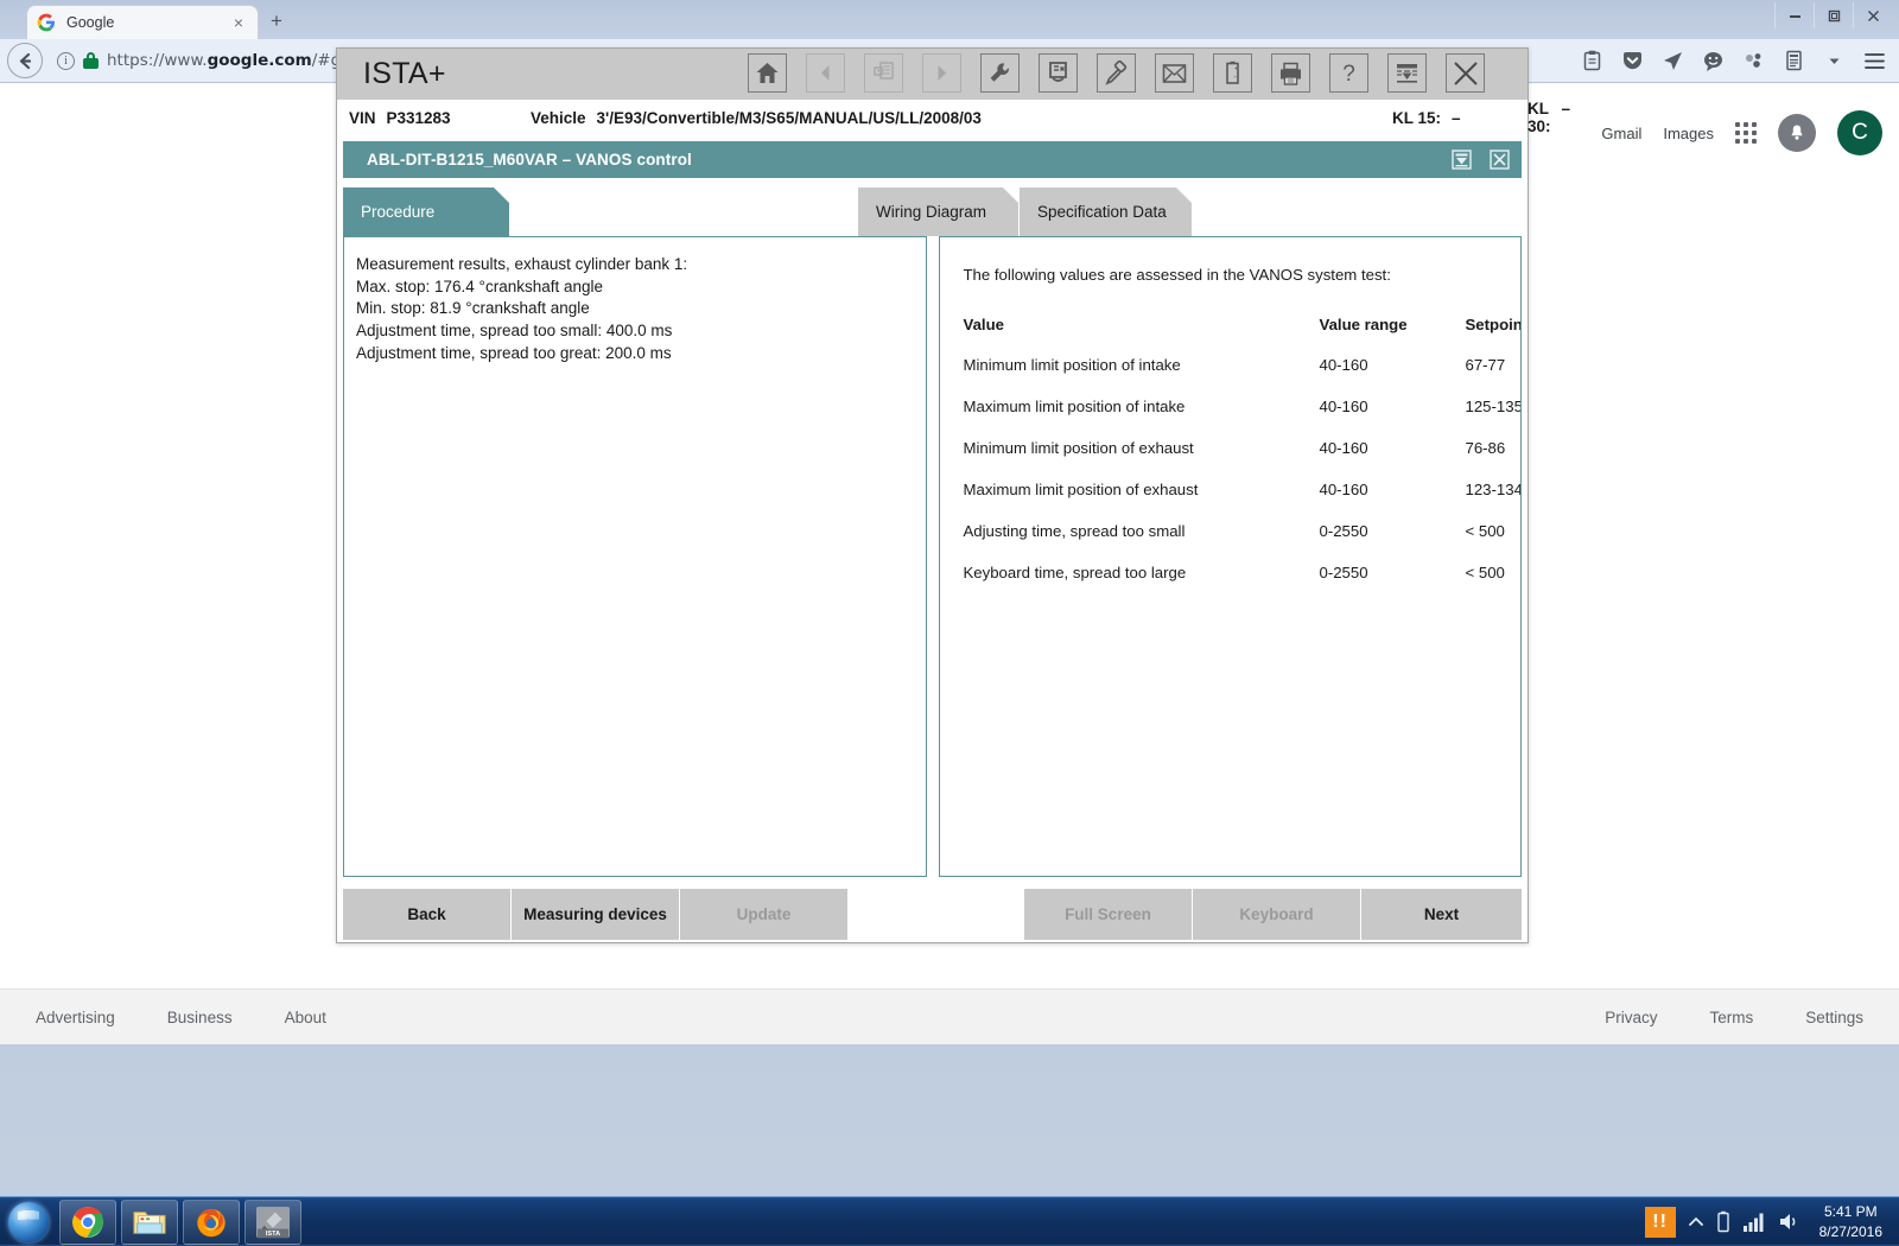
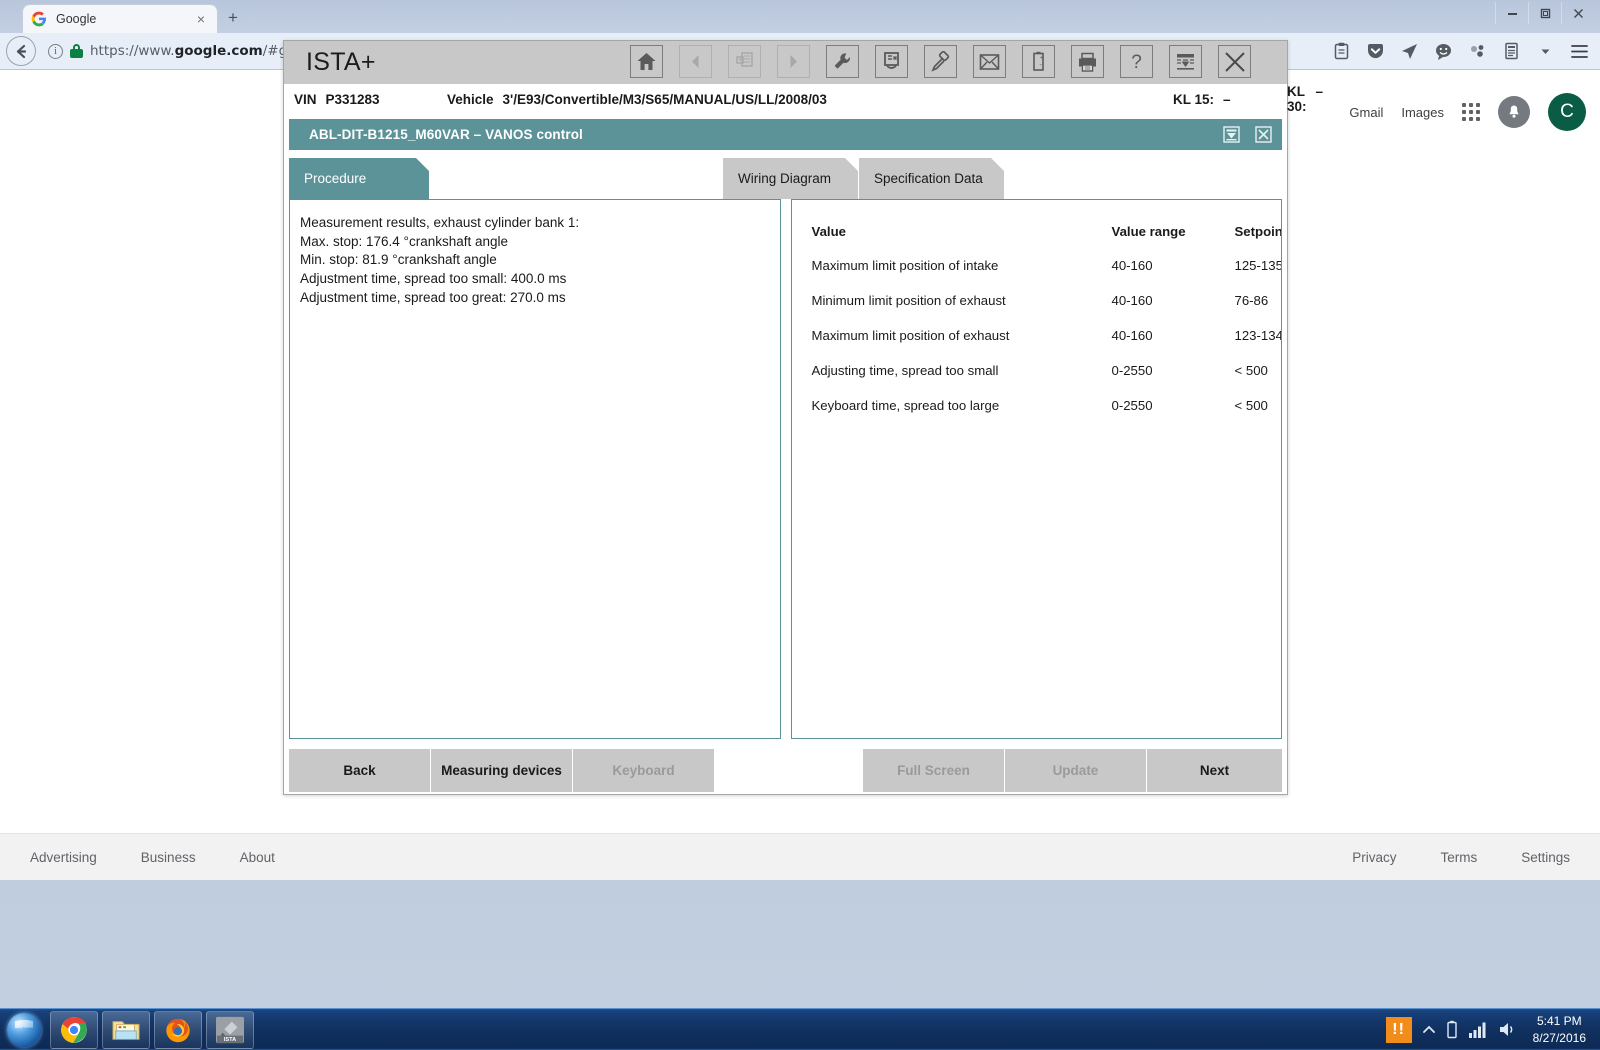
  Google
  ×
  +
  i
  https://www.google.com/#
  Gmail
  Images
  C
  Advertising
  Business
  About
  Privacy
  Terms
  Settings
  ISTA+
  ?
  VIN
  P331283
  Vehicle
  3'/E93/Convertible/M3/S65/MANUAL/US/LL/2008/03
  KL 15:
  –
  KL 30:
  –
  ABL-DIT-B1215_M60VAR – VANOS control
  Procedure
  Wiring Diagram
  Specification Data
  Measurement results, exhaust cylinder bank 1:
  Max. stop: 176.4 °crankshaft angle
  Min. stop: 81.9 °crankshaft angle
  Adjustment time, spread too small: 400.0 ms
- Adjustment time, spread too great: 200.0 ms
+ Adjustment time, spread too great: 270.0 ms
- The following values are assessed in the VANOS system test:
  Value	Value range	Setpoin
- Minimum limit position of intake	40-160	67-77
  Maximum limit position of intake	40-160	125-135
  Minimum limit position of exhaust	40-160	76-86
  Maximum limit position of exhaust	40-160	123-134
  Adjusting time, spread too small	0-2550	< 500
  Keyboard time, spread too large	0-2550	< 500
  Back
  Measuring devices
- Update
+ Keyboard
  Full Screen
- Keyboard
+ Update
  Next
  !!
  5:41 PM
  8/27/2016
